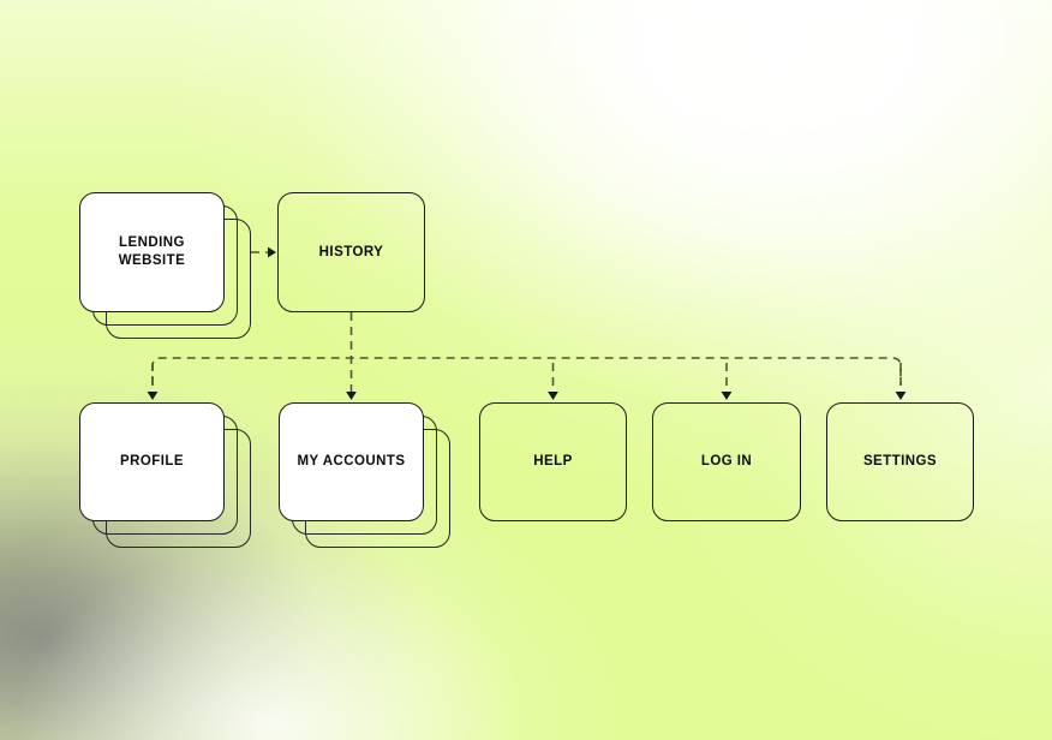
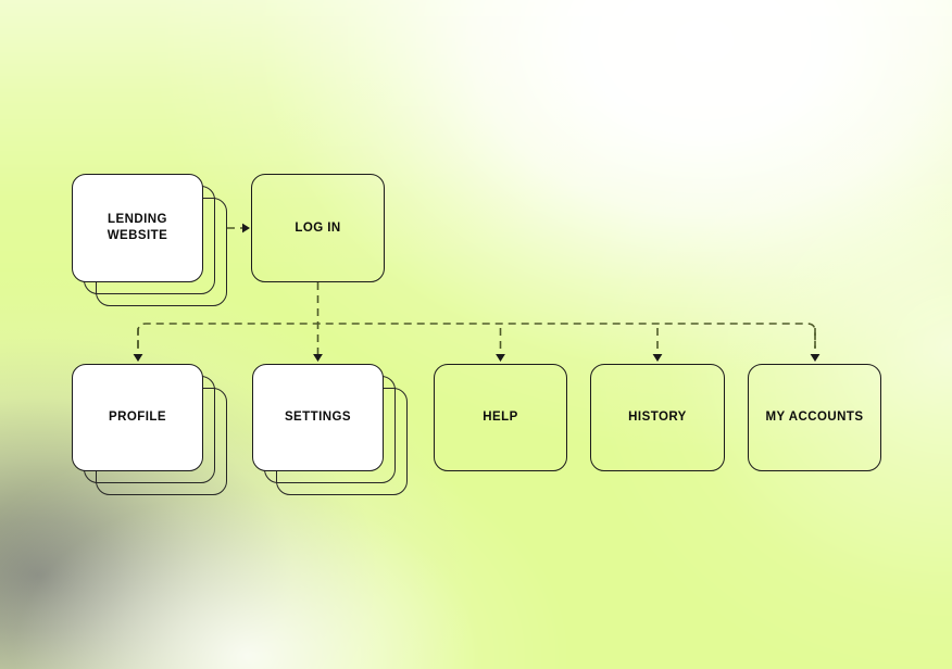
  LENDING
  WEBSITE
- HISTORY
+ LOG IN
  PROFILE
- MY ACCOUNTS
+ SETTINGS
  HELP
- LOG IN
+ HISTORY
- SETTINGS
+ MY ACCOUNTS
